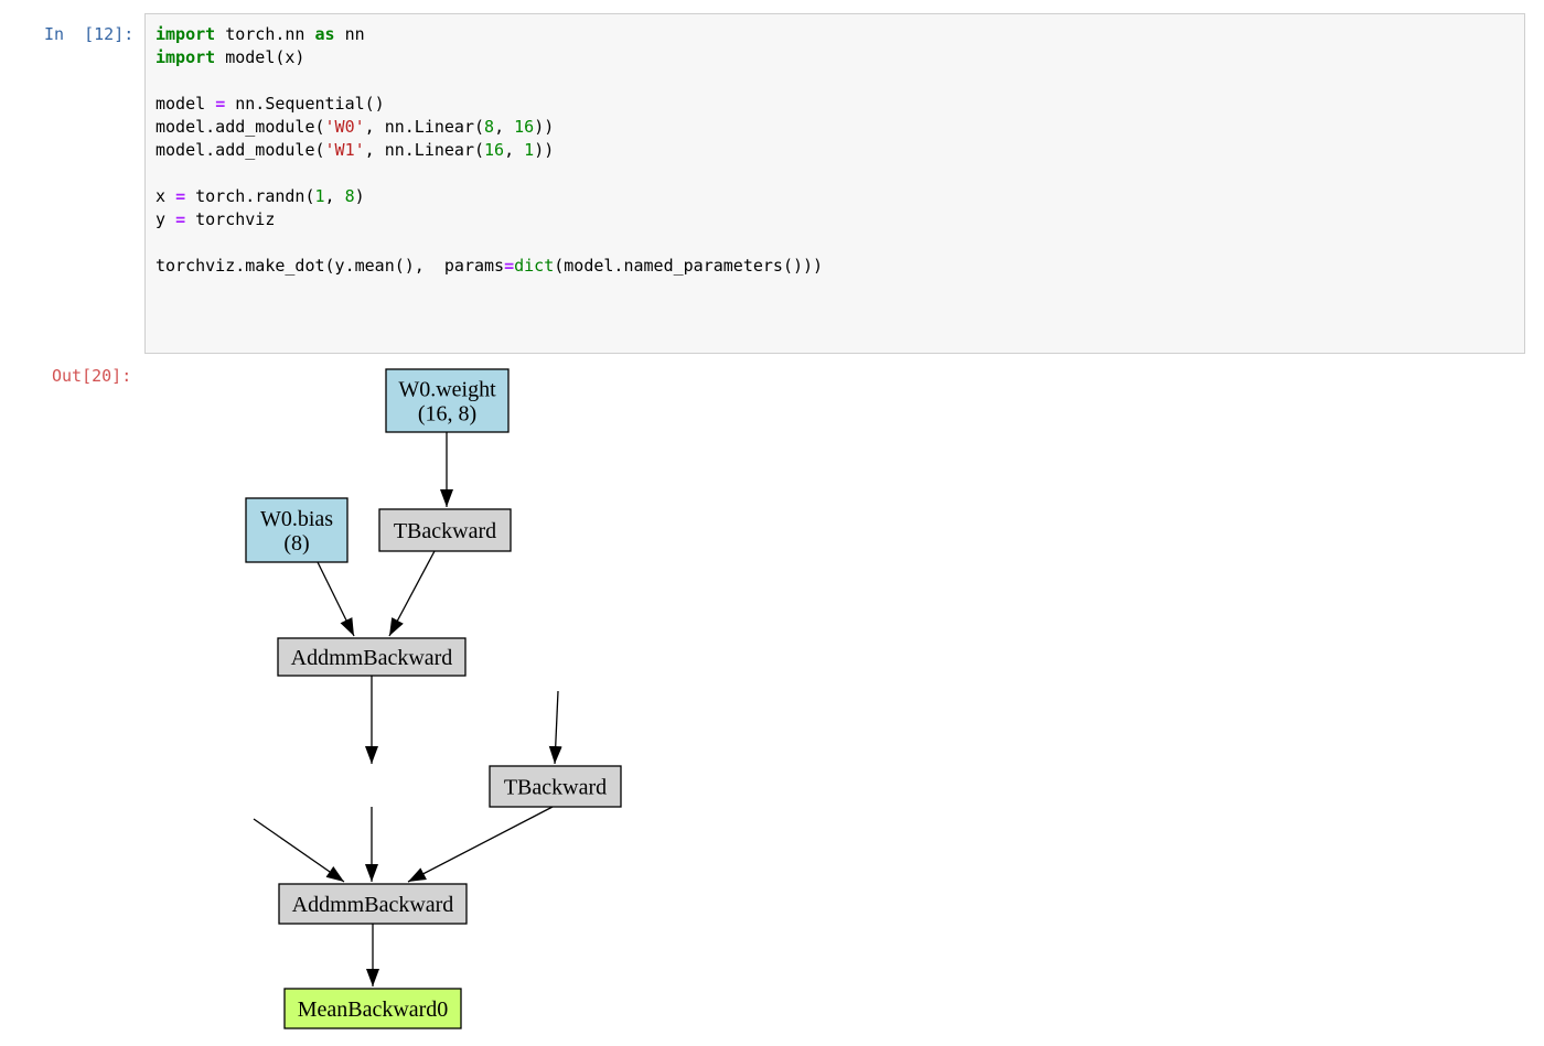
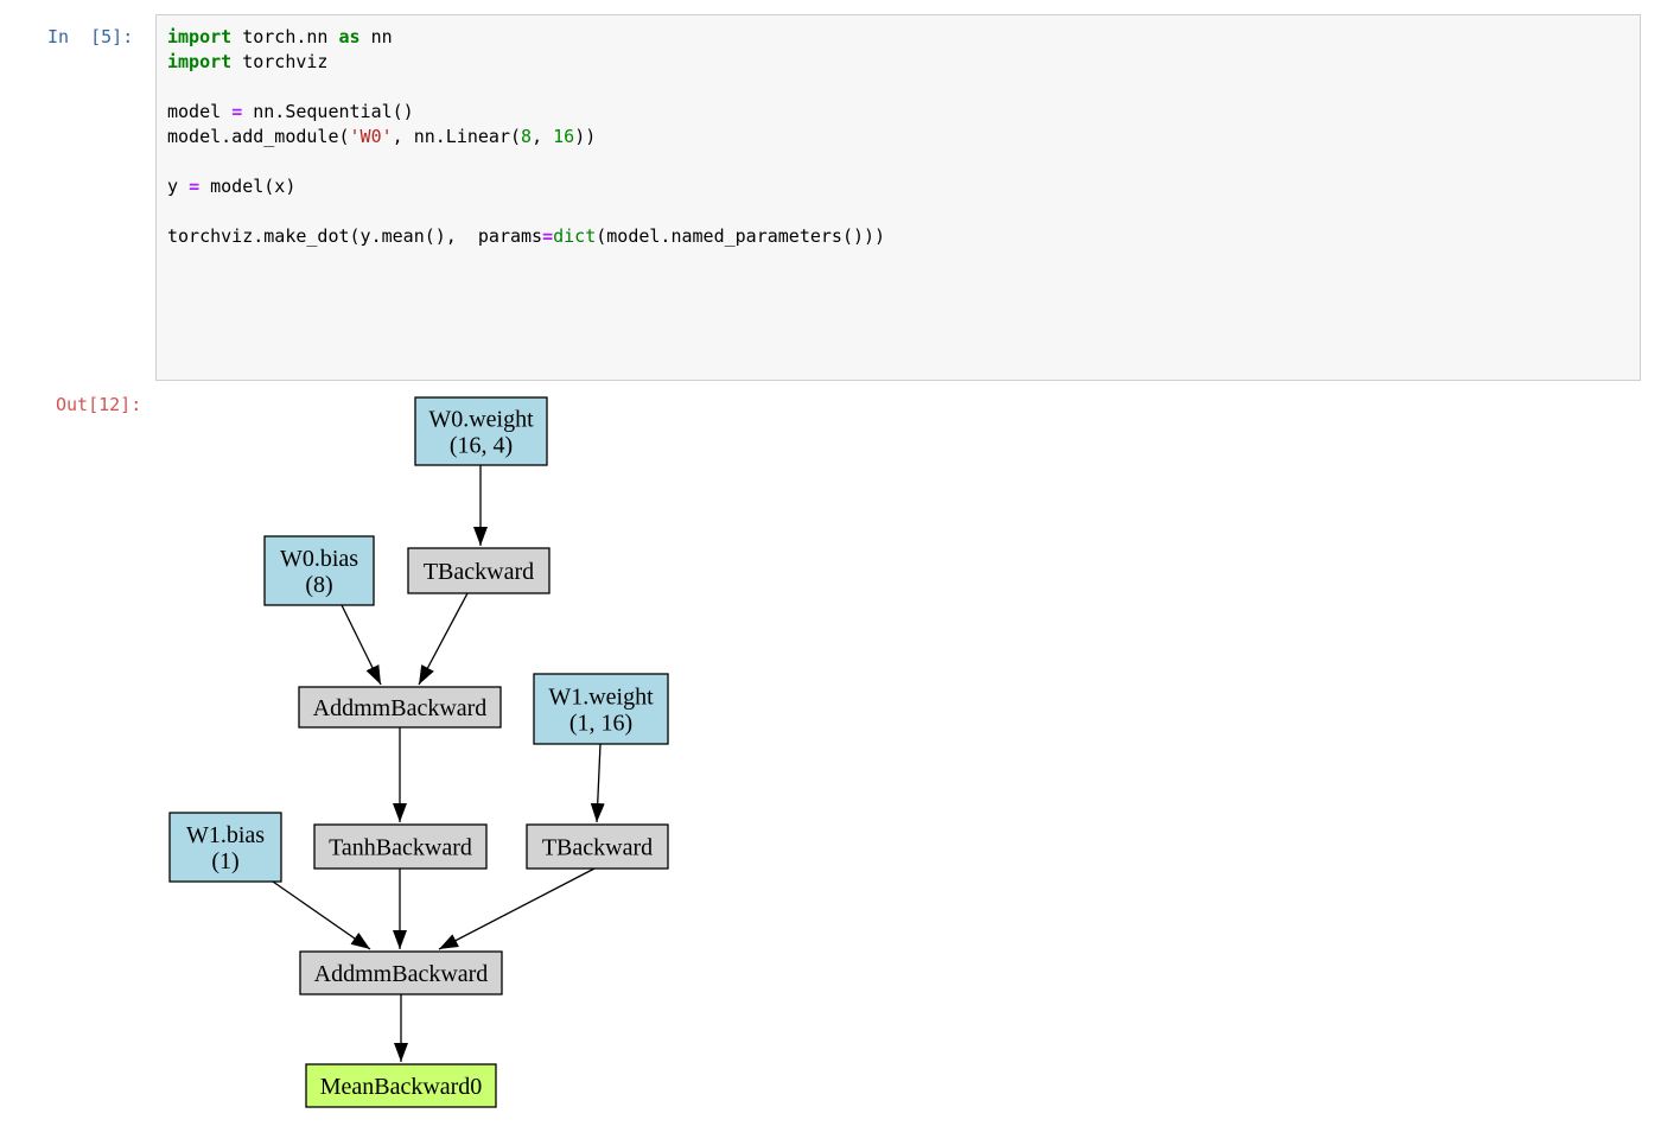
- In [12]:
+ In [5]:
  import torch.nn as nn
- import model(x)
+ import torchviz
  model = nn.Sequential()
  model.add_module('W0', nn.Linear(8, 16))
- model.add_module('W1', nn.Linear(16, 1))
- x = torch.randn(1, 8)
- y = torchviz
+ y = model(x)
  torchviz.make_dot(y.mean(), params=dict(model.named_parameters()))
- Out[20]:
+ Out[12]:
  W0.weight
- (16, 8)
+ (16, 4)
  W0.bias
  (8)
  TBackward
  AddmmBackward
+ W1.weight
+ (1, 16)
+ W1.bias
+ (1)
+ TanhBackward
  TBackward
  AddmmBackward
  MeanBackward0
